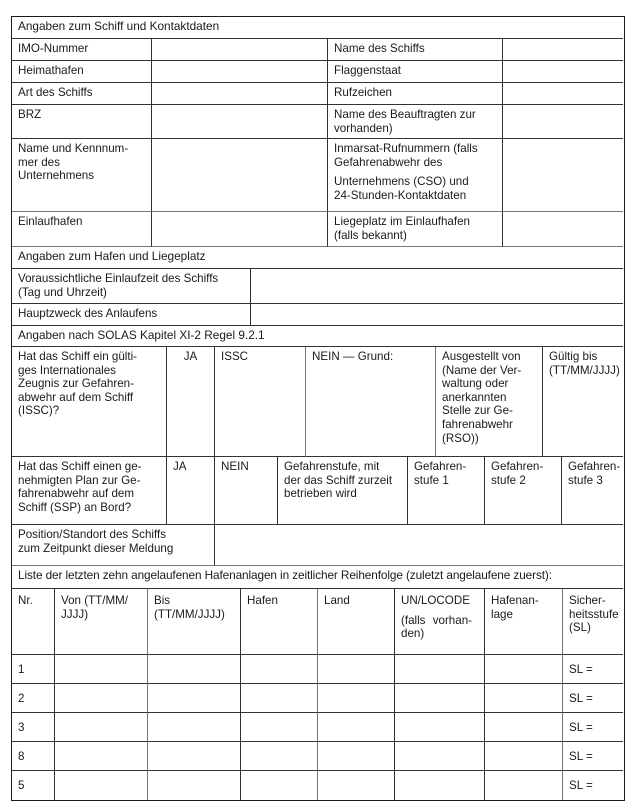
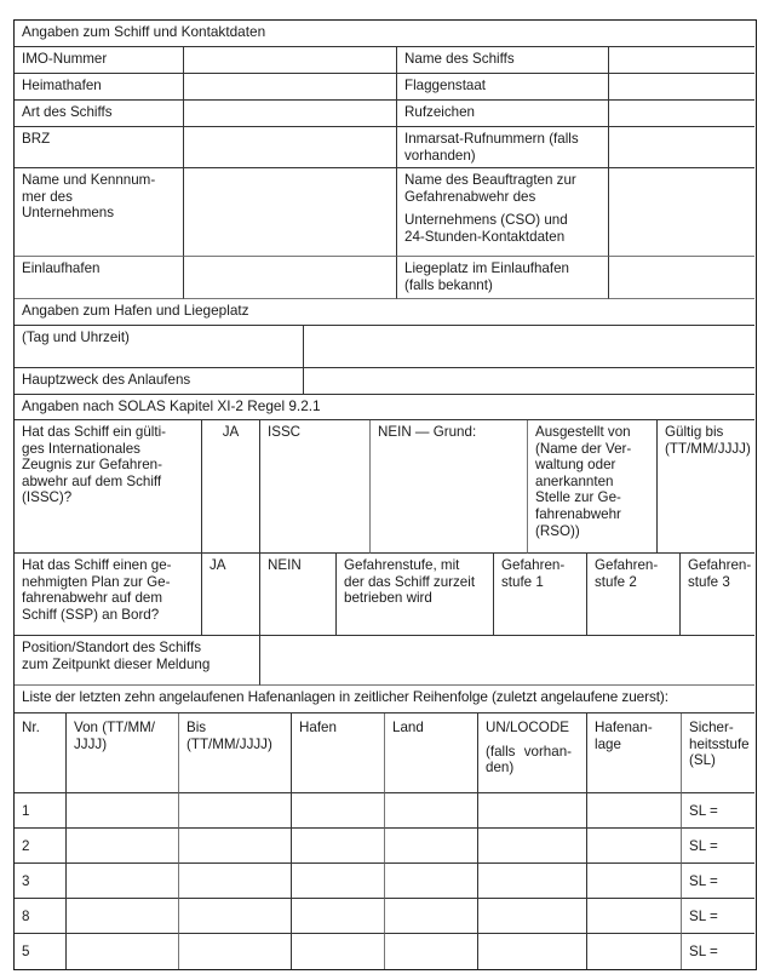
  Angaben zum Schiff und Kontaktdaten
  IMO-Nummer
  Name des Schiffs
  Heimathafen
  Flaggenstaat
  Art des Schiffs
  Rufzeichen
  BRZ
- Name des Beauftragten zur
+ Inmarsat-Rufnummern (falls
  vorhanden)
  Name und Kennnum-
  mer des
  Unternehmens
- Inmarsat-Rufnummern (falls
+ Name des Beauftragten zur
  Gefahrenabwehr des
  Unternehmens (CSO) und
  24-Stunden-Kontaktdaten
  Einlaufhafen
  Liegeplatz im Einlaufhafen
  (falls bekannt)
  Angaben zum Hafen und Liegeplatz
- Voraussichtliche Einlaufzeit des Schiffs
  (Tag und Uhrzeit)
  Hauptzweck des Anlaufens
  Angaben nach SOLAS Kapitel XI-2 Regel 9.2.1
  Hat das Schiff ein gülti-
  ges Internationales
  Zeugnis zur Gefahren-
  abwehr auf dem Schiff
  (ISSC)?
  JA
  ISSC
  NEIN — Grund:
  Ausgestellt von
  (Name der Ver-
  waltung oder
  anerkannten
  Stelle zur Ge-
  fahrenabwehr
  (RSO))
  Gültig bis
  (TT/MM/JJJJ)
  Hat das Schiff einen ge-
  nehmigten Plan zur Ge-
  fahrenabwehr auf dem
  Schiff (SSP) an Bord?
  JA
  NEIN
  Gefahrenstufe, mit
  der das Schiff zurzeit
  betrieben wird
  Gefahren-
  stufe 1
  Gefahren-
  stufe 2
  Gefahren-
  stufe 3
  Position/Standort des Schiffs
  zum Zeitpunkt dieser Meldung
  Liste der letzten zehn angelaufenen Hafenanlagen in zeitlicher Reihenfolge (zuletzt angelaufene zuerst):
  Nr.
  Von (TT/MM/
  JJJJ)
  Bis
  (TT/MM/JJJJ)
  Hafen
  Land
  UN/LOCODE
  (falls vorhan-
  den)
  Hafenan-
  lage
  Sicher-
  heitsstufe
  (SL)
  1
  SL =
  2
  SL =
  3
  SL =
  8
  SL =
  5
  SL =
